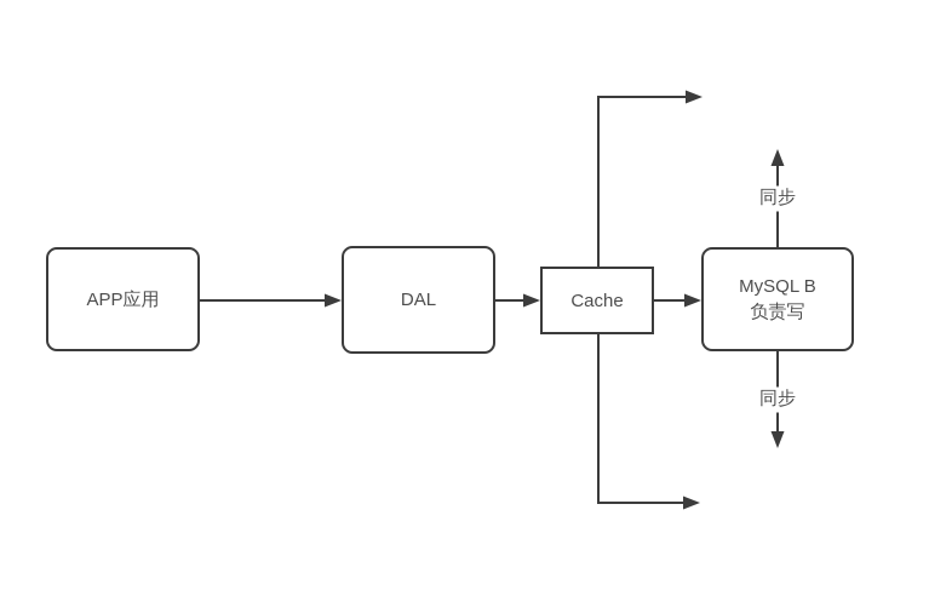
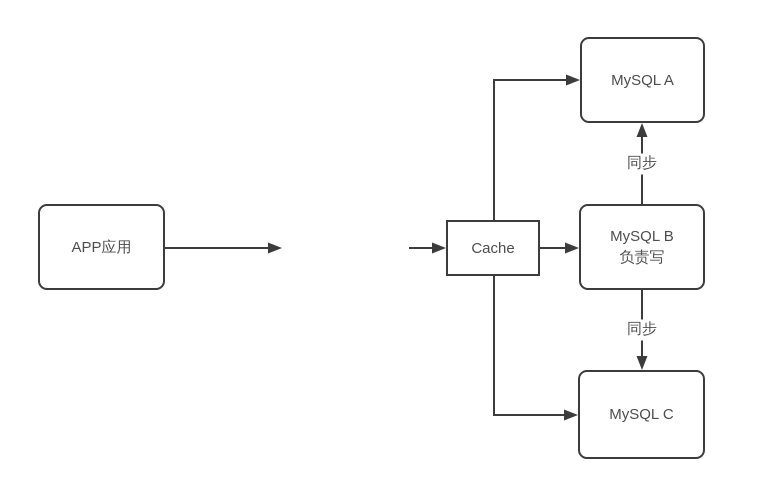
  APP应用
- DAL
  Cache
+ MySQL A
  MySQL B
  负责写
+ MySQL C
  同步
  同步
